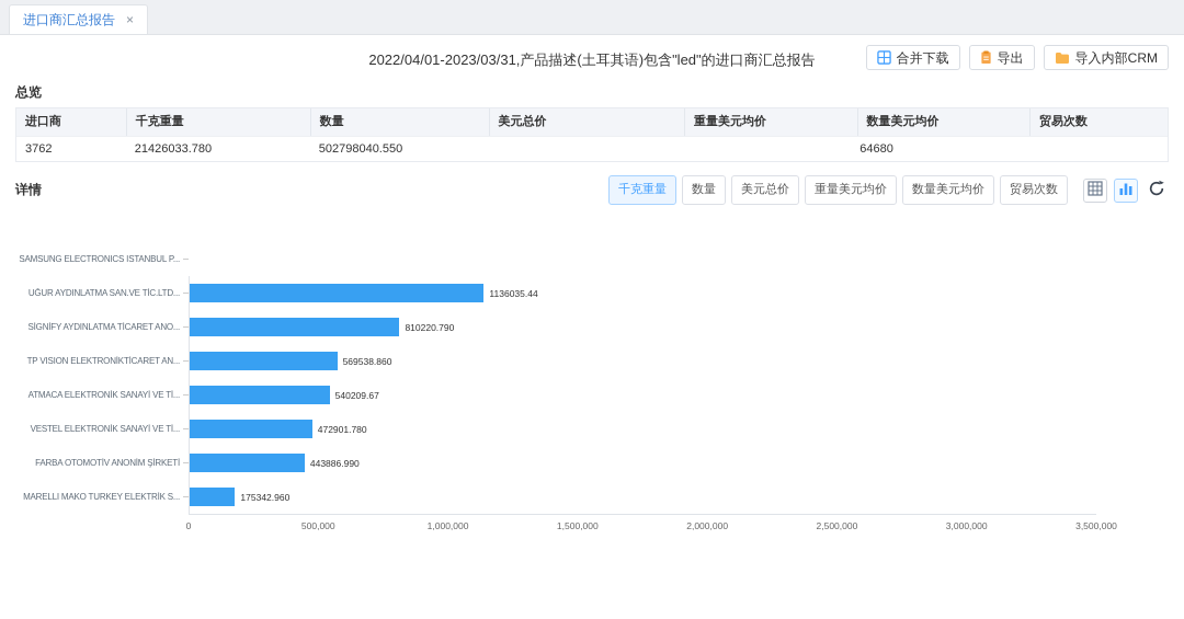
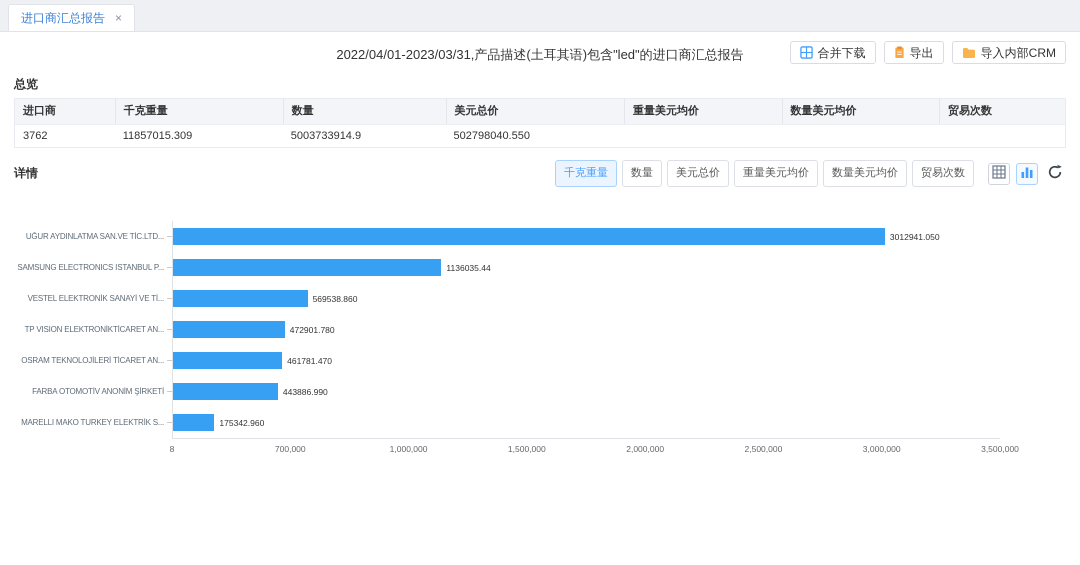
  进口商汇总报告
  ×
  2022/04/01-2023/03/31,产品描述(土耳其语)包含"led"的进口商汇总报告
  合并下载
  导出
  导入内部CRM
  总览
  进口商
  千克重量
  数量
  美元总价
  重量美元均价
  数量美元均价
  贸易次数
  3762
- 21426033.780
+ 11857015.309
+ 5003733914.9
  502798040.550
- 64680
  详情
  千克重量
  数量
  美元总价
  重量美元均价
  数量美元均价
  贸易次数
- SAMSUNG ELECTRONICS ISTANBUL P...
+ UĞUR AYDINLATMA SAN.VE TİC.LTD...
+ 3012941.050
- UĞUR AYDINLATMA SAN.VE TİC.LTD...
+ SAMSUNG ELECTRONICS ISTANBUL P...
  1136035.44
- SİGNİFY AYDINLATMA TİCARET ANO...
- 810220.790
- TP VISION ELEKTRONİKTİCARET AN...
+ VESTEL ELEKTRONİK SANAYİ VE Tİ...
  569538.860
- ATMACA ELEKTRONİK SANAYİ VE Tİ...
- 540209.67
- VESTEL ELEKTRONİK SANAYİ VE Tİ...
+ TP VISION ELEKTRONİKTİCARET AN...
  472901.780
+ OSRAM TEKNOLOJİLERİ TİCARET AN...
+ 461781.470
  FARBA OTOMOTİV ANONİM ŞİRKETİ
  443886.990
  MARELLI MAKO TURKEY ELEKTRİK S...
  175342.960
- 0
+ 8
- 500,000
+ 700,000
  1,000,000
  1,500,000
  2,000,000
  2,500,000
  3,000,000
  3,500,000
